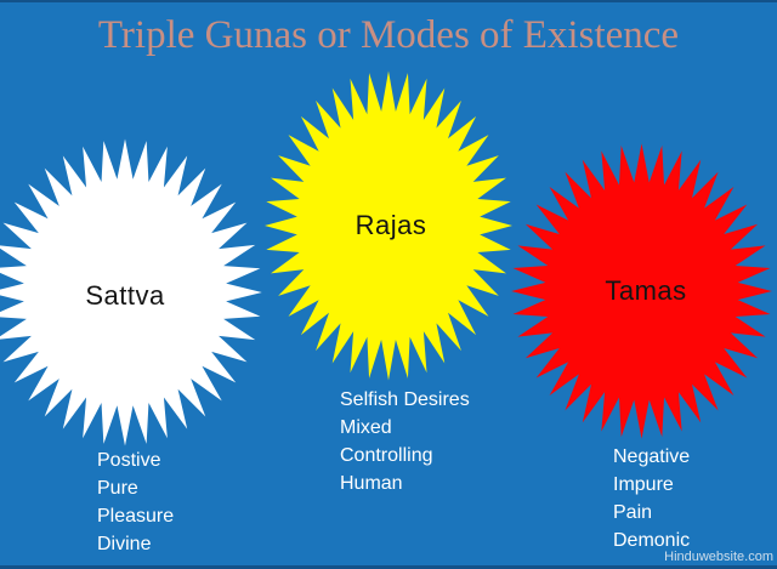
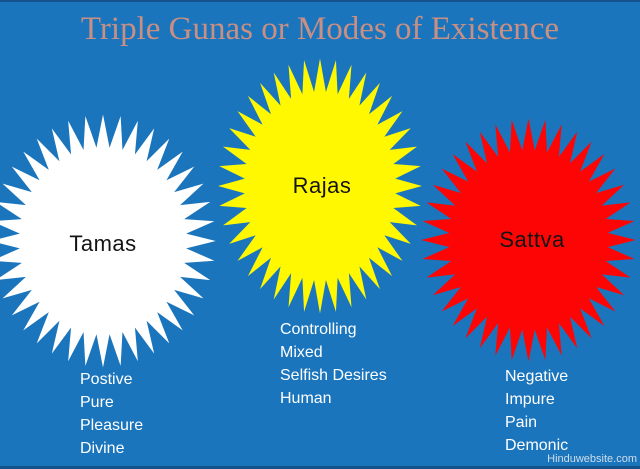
  Triple Gunas or Modes of Existence
- Sattva
+ Tamas
  Rajas
- Tamas
+ Sattva
  Postive
  Pure
  Pleasure
  Divine
- Selfish Desires
+ Controlling
  Mixed
- Controlling
+ Selfish Desires
  Human
  Negative
  Impure
  Pain
  Demonic
  Hinduwebsite.com
